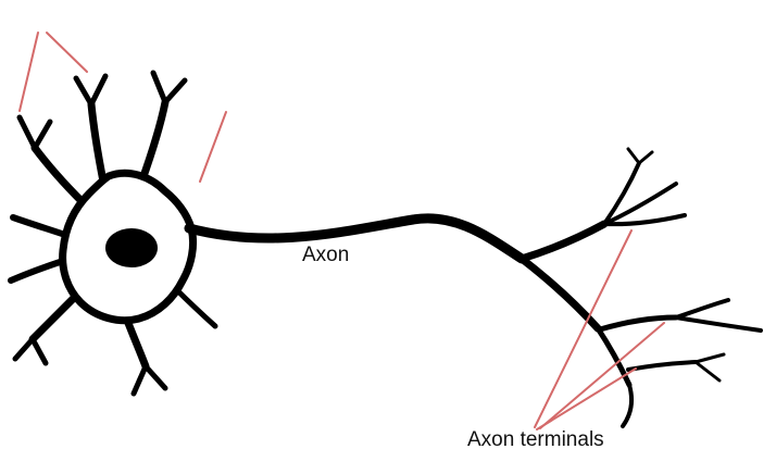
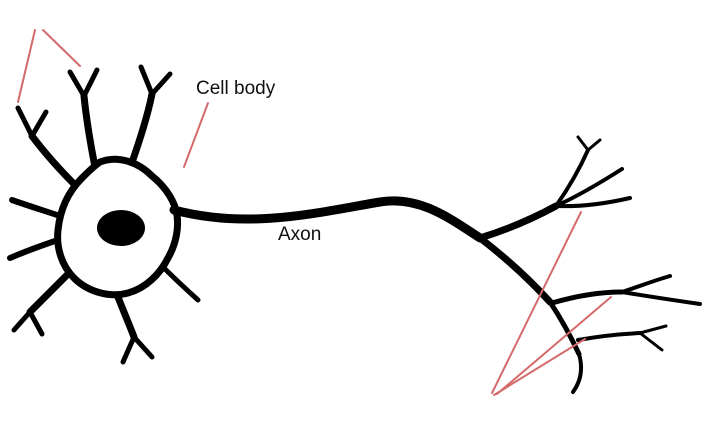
+ Cell body
  Axon
- Axon terminals
